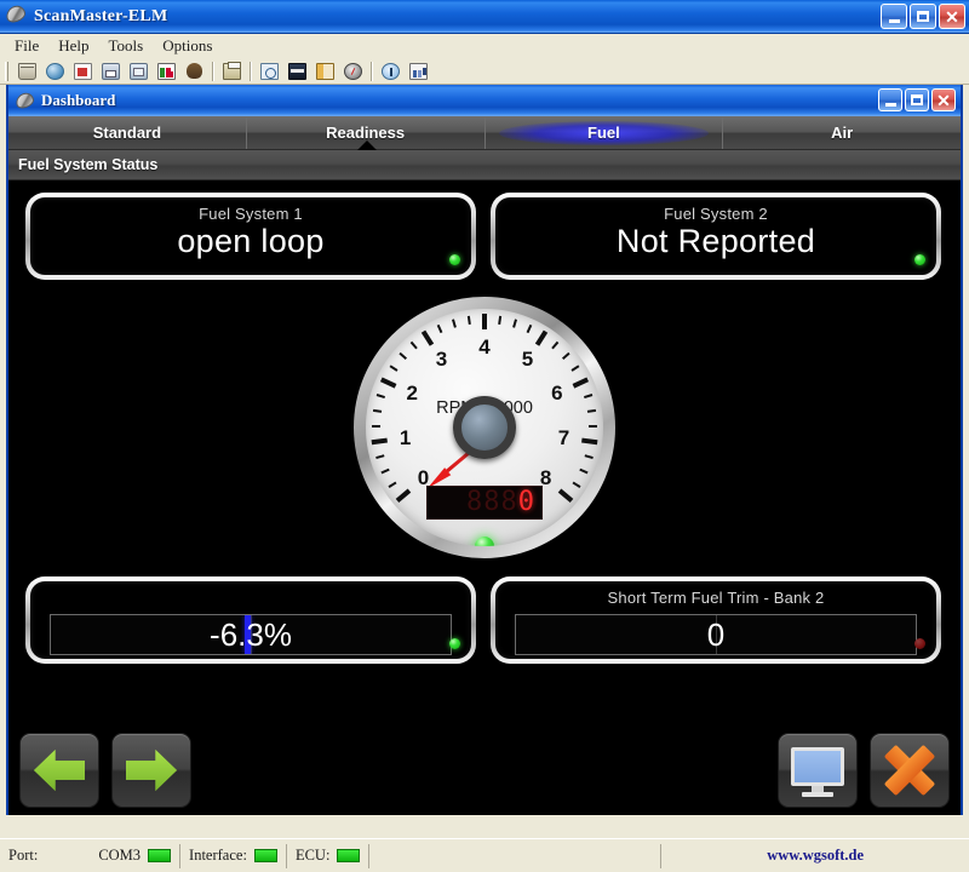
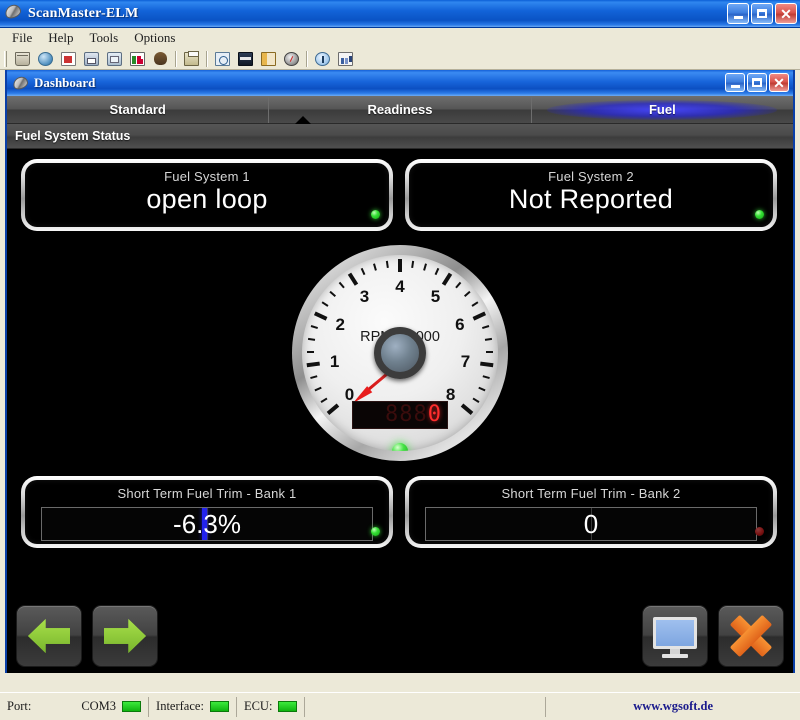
  ScanMaster-ELM
  ✕
  File
  Help
  Tools
  Options
  Dashboard
  ✕
  Standard
  Readiness
  Fuel
- Air
  Fuel System Status
  Fuel System 1
  open loop
  Fuel System 2
  Not Reported
  0
  1
  2
  3
  4
  5
  6
  7
  8
  888
  0
+ Short Term Fuel Trim - Bank 1
  -6.3%
  Short Term Fuel Trim - Bank 2
  0
  Port:
  COM3
  Interface:
  ECU:
  www.wgsoft.de
